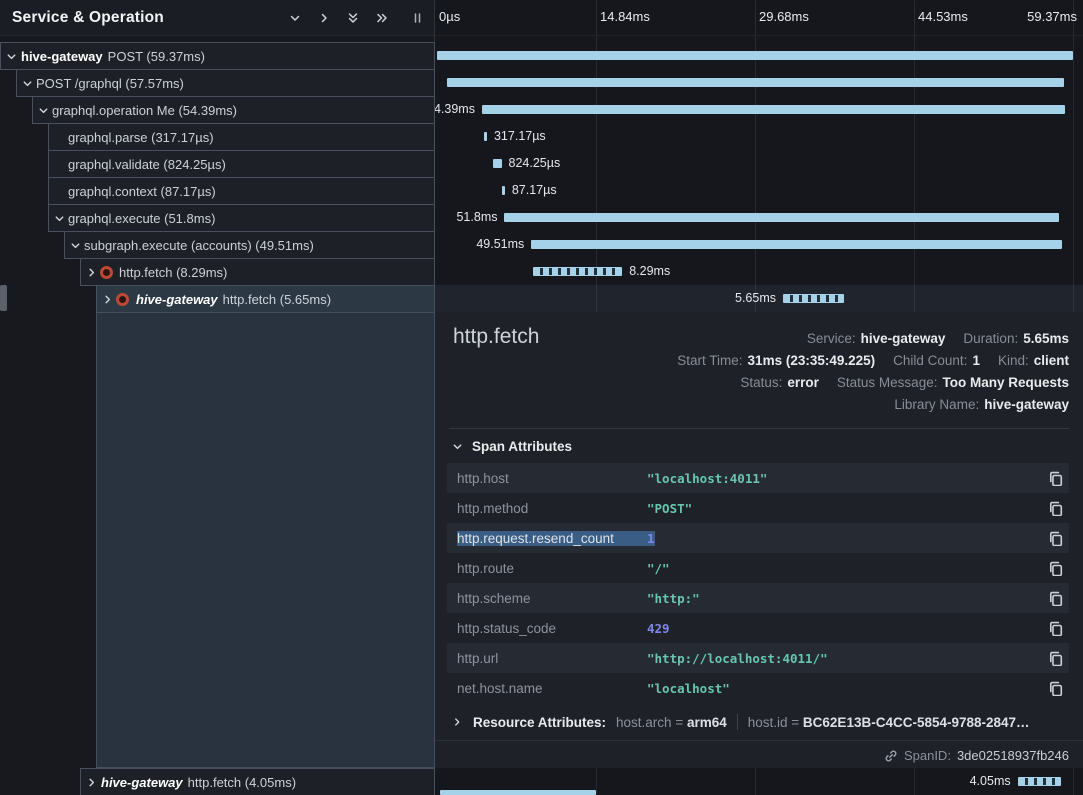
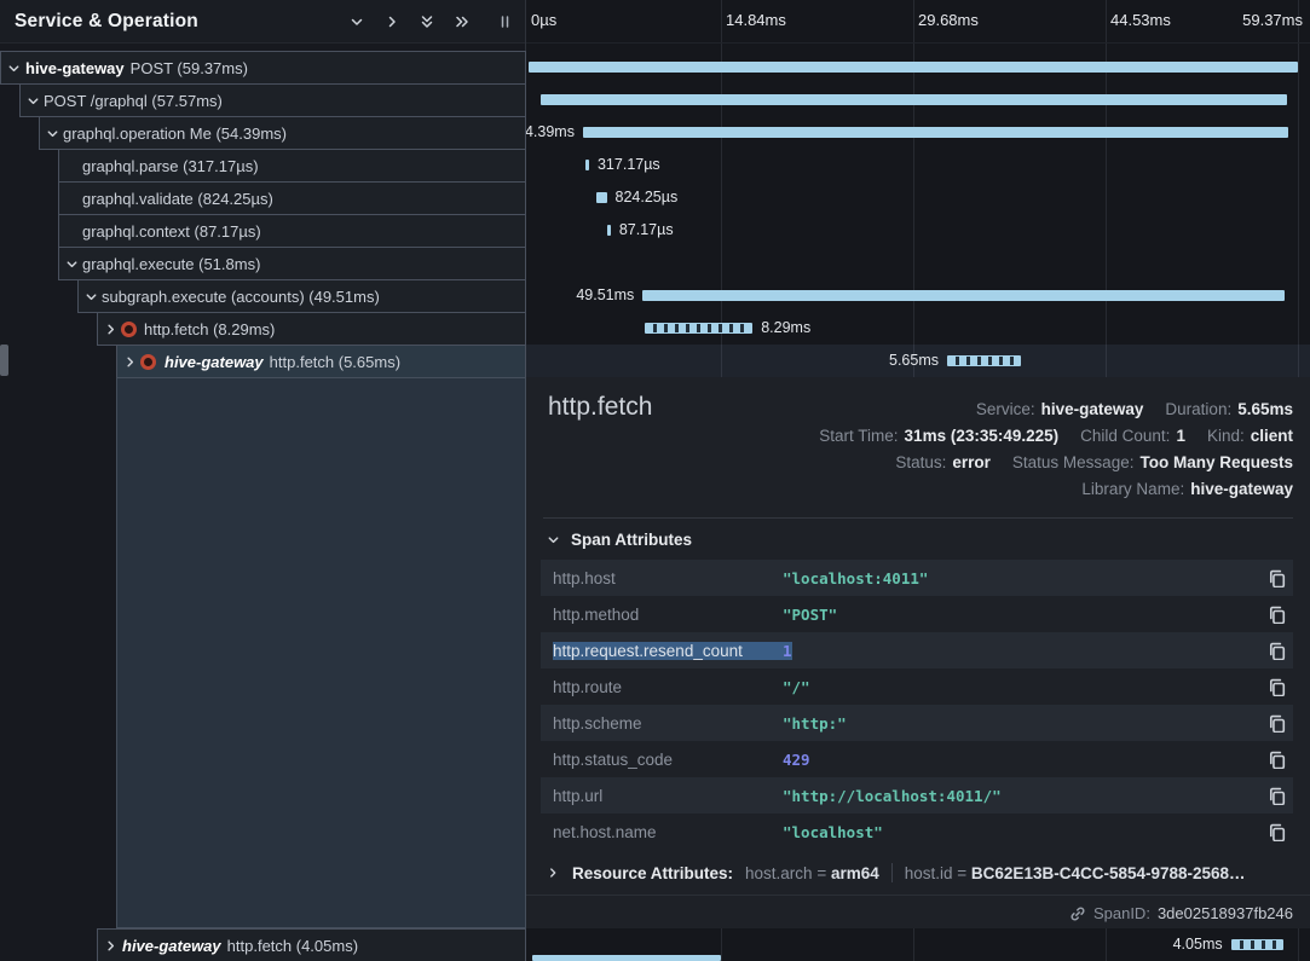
  Service & Operation
  hive-gateway
  POST (59.37ms)
  POST /graphql (57.57ms)
  graphql.operation Me (54.39ms)
  graphql.parse (317.17µs)
  graphql.validate (824.25µs)
  graphql.context (87.17µs)
  graphql.execute (51.8ms)
  subgraph.execute (accounts) (49.51ms)
  http.fetch (8.29ms)
  hive-gateway
  http.fetch (5.65ms)
  hive-gateway
  http.fetch (4.05ms)
  0µs
  14.84ms
  29.68ms
  44.53ms
  59.37ms
  http.fetch
  Service: hive-gateway
  Duration: 5.65ms
  Start Time: 31ms (23:35:49.225)
  Child Count: 1
  Kind: client
  Status: error
  Status Message: Too Many Requests
  Library Name: hive-gateway
  Span Attributes
  http.host
  "localhost:4011"
  http.method
  "POST"
  http.request.resend_count
  1
  http.route
  "/"
  http.scheme
  "http:"
  http.status_code
  429
  http.url
  "http://localhost:4011/"
  net.host.name
  "localhost"
  Resource Attributes:
  host.arch = arm64
- host.id = BC62E13B-C4CC-5854-9788-2847…
+ host.id = BC62E13B-C4CC-5854-9788-2568…
  SpanID:
  3de02518937fb246
  4.39ms
  317.17µs
  824.25µs
  87.17µs
- 51.8ms
  49.51ms
  8.29ms
  5.65ms
  4.05ms
